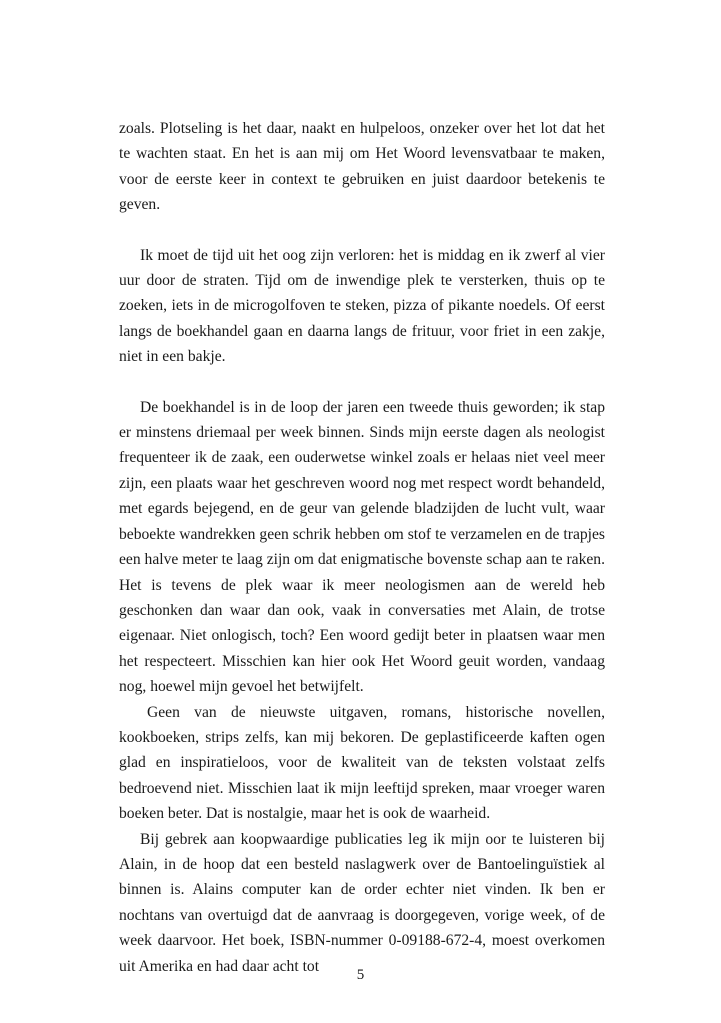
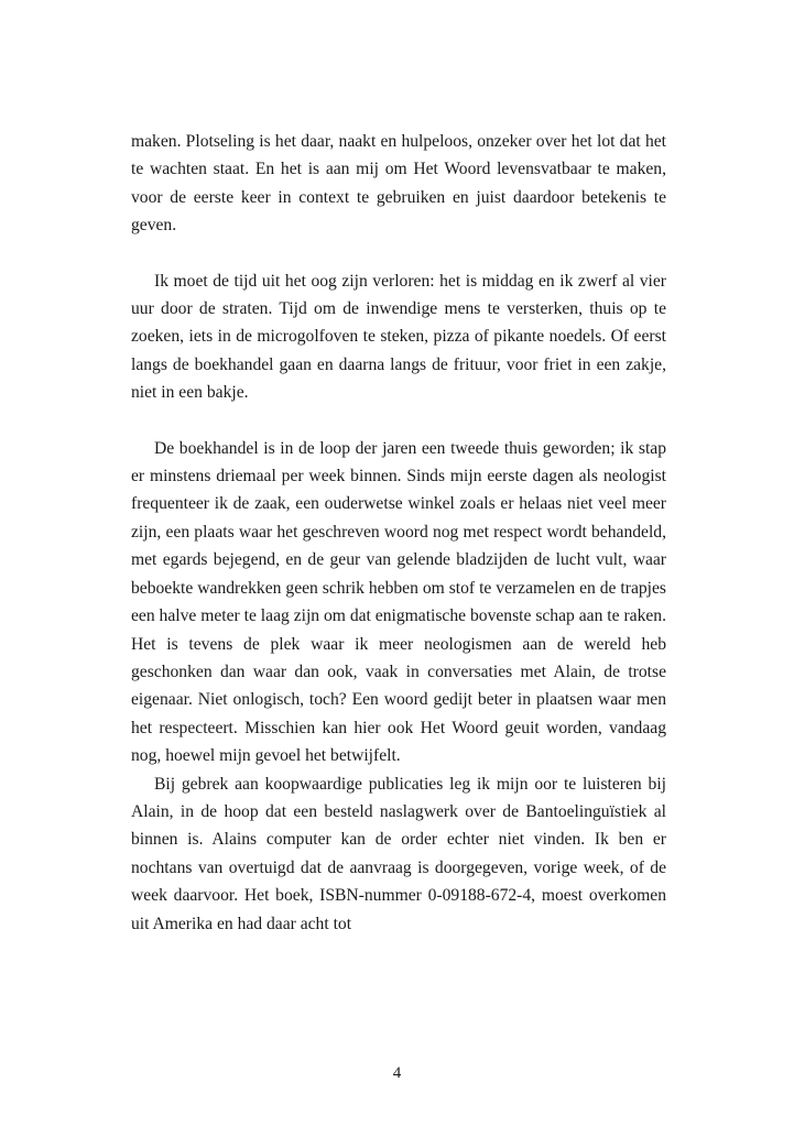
- zoals. Plotseling is het daar, naakt en hulpeloos, onzeker over het lot dat het te wachten staat. En het is aan mij om Het Woord levensvatbaar te maken, voor de eerste keer in context te gebruiken en juist daardoor betekenis te geven.
+ maken. Plotseling is het daar, naakt en hulpeloos, onzeker over het lot dat het te wachten staat. En het is aan mij om Het Woord levensvatbaar te maken, voor de eerste keer in context te gebruiken en juist daardoor betekenis te geven.
- Ik moet de tijd uit het oog zijn verloren: het is middag en ik zwerf al vier uur door de straten. Tijd om de inwendige plek te versterken, thuis op te zoeken, iets in de microgolfoven te steken, pizza of pikante noedels. Of eerst langs de boekhandel gaan en daarna langs de frituur, voor friet in een zakje, niet in een bakje.
+ Ik moet de tijd uit het oog zijn verloren: het is middag en ik zwerf al vier uur door de straten. Tijd om de inwendige mens te versterken, thuis op te zoeken, iets in de microgolfoven te steken, pizza of pikante noedels. Of eerst langs de boekhandel gaan en daarna langs de frituur, voor friet in een zakje, niet in een bakje.
  De boekhandel is in de loop der jaren een tweede thuis geworden; ik stap er minstens driemaal per week binnen. Sinds mijn eerste dagen als neologist frequenteer ik de zaak, een ouderwetse winkel zoals er helaas niet veel meer zijn, een plaats waar het geschreven woord nog met respect wordt behandeld, met egards bejegend, en de geur van gelende bladzijden de lucht vult, waar beboekte wandrekken geen schrik hebben om stof te verzamelen en de trapjes een halve meter te laag zijn om dat enigmatische bovenste schap aan te raken. Het is tevens de plek waar ik meer neologismen aan de wereld heb geschonken dan waar dan ook, vaak in conversaties met Alain, de trotse eigenaar. Niet onlogisch, toch? Een woord gedijt beter in plaatsen waar men het respecteert. Misschien kan hier ook Het Woord geuit worden, vandaag nog, hoewel mijn gevoel het betwijfelt.
- Geen van de nieuwste uitgaven, romans, historische novellen, kookboeken, strips zelfs, kan mij bekoren. De geplastificeerde kaften ogen glad en inspiratieloos, voor de kwaliteit van de teksten volstaat zelfs bedroevend niet. Misschien laat ik mijn leeftijd spreken, maar vroeger waren boeken beter. Dat is nostalgie, maar het is ook de waarheid.
  Bij gebrek aan koopwaardige publicaties leg ik mijn oor te luisteren bij Alain, in de hoop dat een besteld naslagwerk over de Bantoelinguïstiek al binnen is. Alains computer kan de order echter niet vinden. Ik ben er nochtans van overtuigd dat de aanvraag is doorgegeven, vorige week, of de week daarvoor. Het boek, ISBN-nummer 0-09188-672-4, moest overkomen uit Amerika en had daar acht tot
- 5
+ 4
